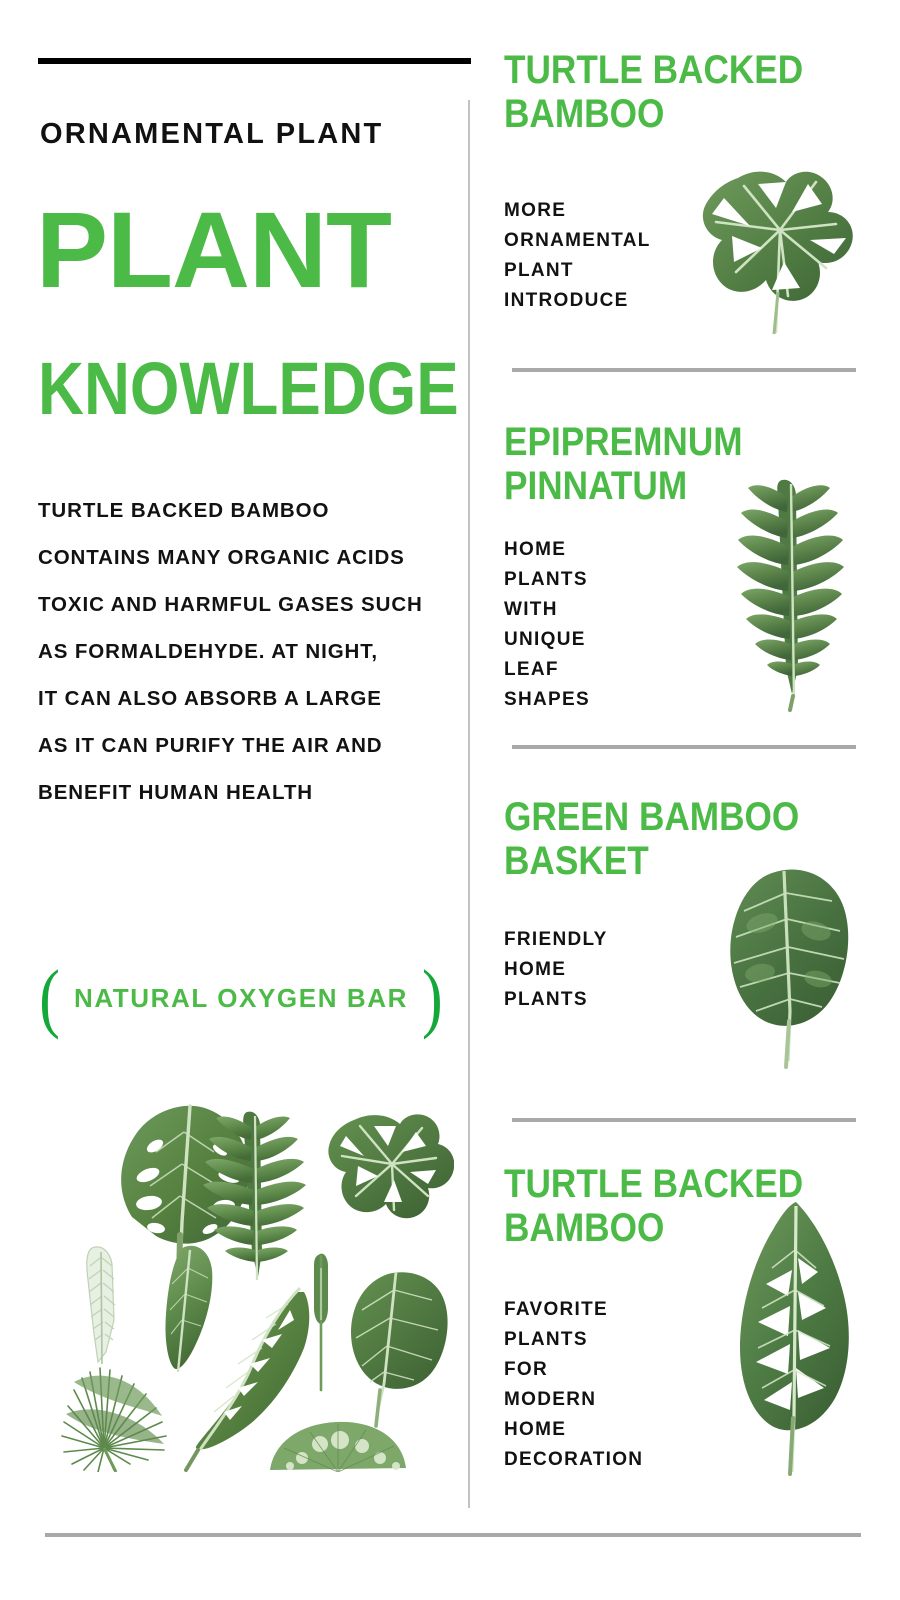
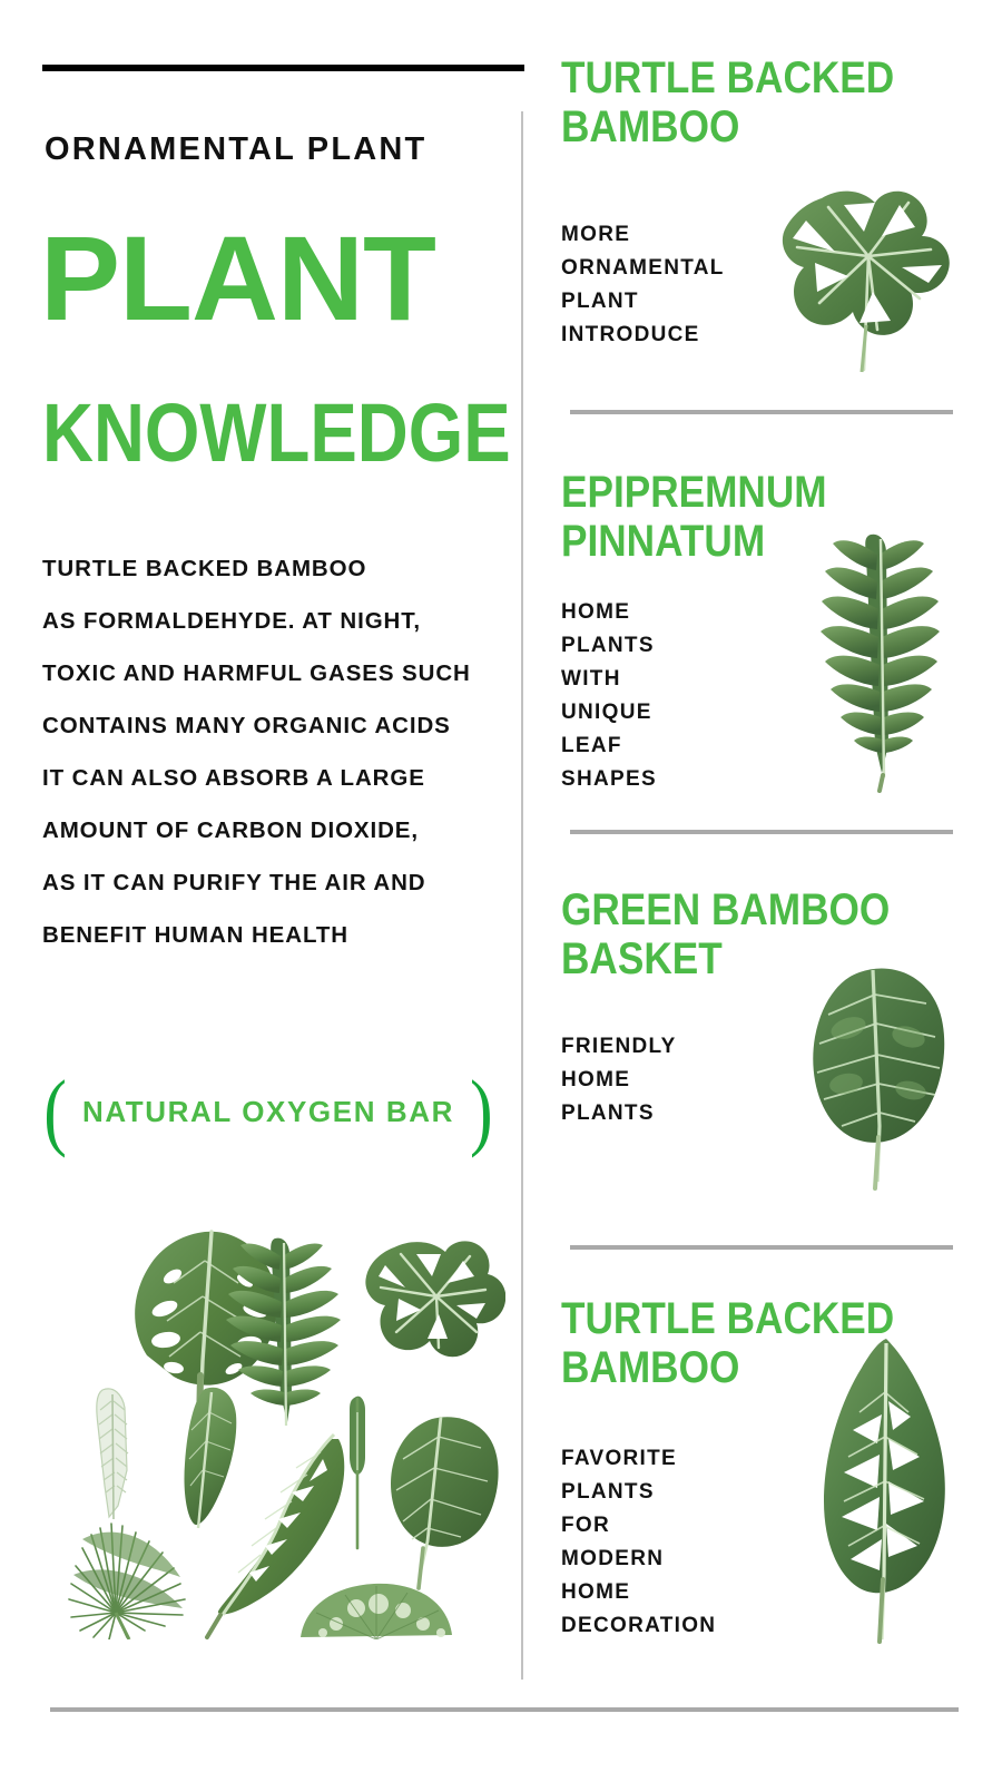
  ORNAMENTAL PLANT
  PLANT
  KNOWLEDGE
  TURTLE BACKED BAMBOO
- CONTAINS MANY ORGANIC ACIDS
+ AS FORMALDEHYDE. AT NIGHT,
  TOXIC AND HARMFUL GASES SUCH
- AS FORMALDEHYDE. AT NIGHT,
+ CONTAINS MANY ORGANIC ACIDS
  IT CAN ALSO ABSORB A LARGE
+ AMOUNT OF CARBON DIOXIDE,
  AS IT CAN PURIFY THE AIR AND
  BENEFIT HUMAN HEALTH
  (
  NATURAL OXYGEN BAR
  )
  TURTLE BACKED BAMBOO
  MORE
  ORNAMENTAL
  PLANT
  INTRODUCE
  EPIPREMNUM PINNATUM
  HOME
  PLANTS
  WITH
  UNIQUE
  LEAF
  SHAPES
  GREEN BAMBOO BASKET
  FRIENDLY
  HOME
  PLANTS
  TURTLE BACKED BAMBOO
  FAVORITE
  PLANTS
  FOR
  MODERN
  HOME
  DECORATION
